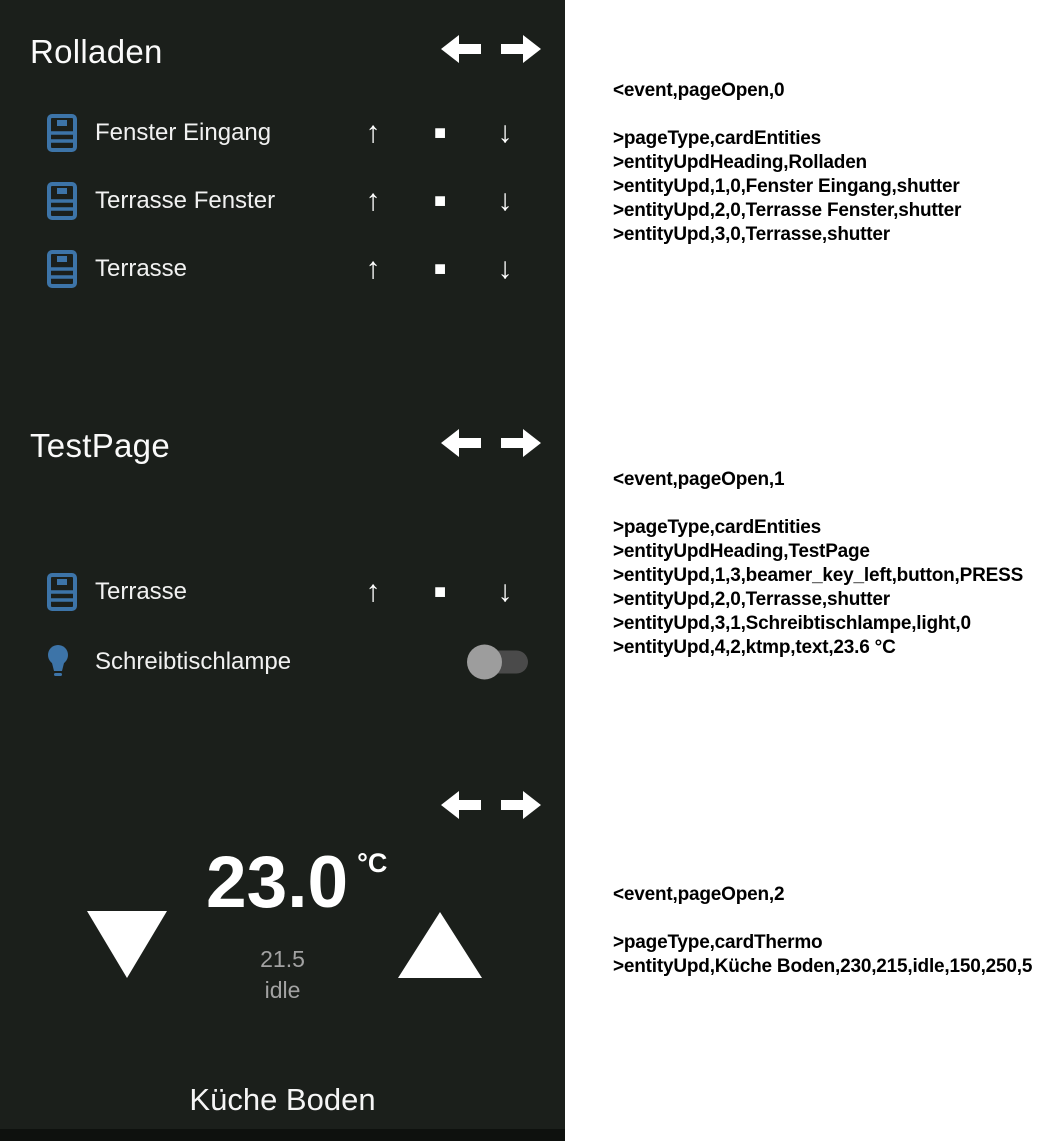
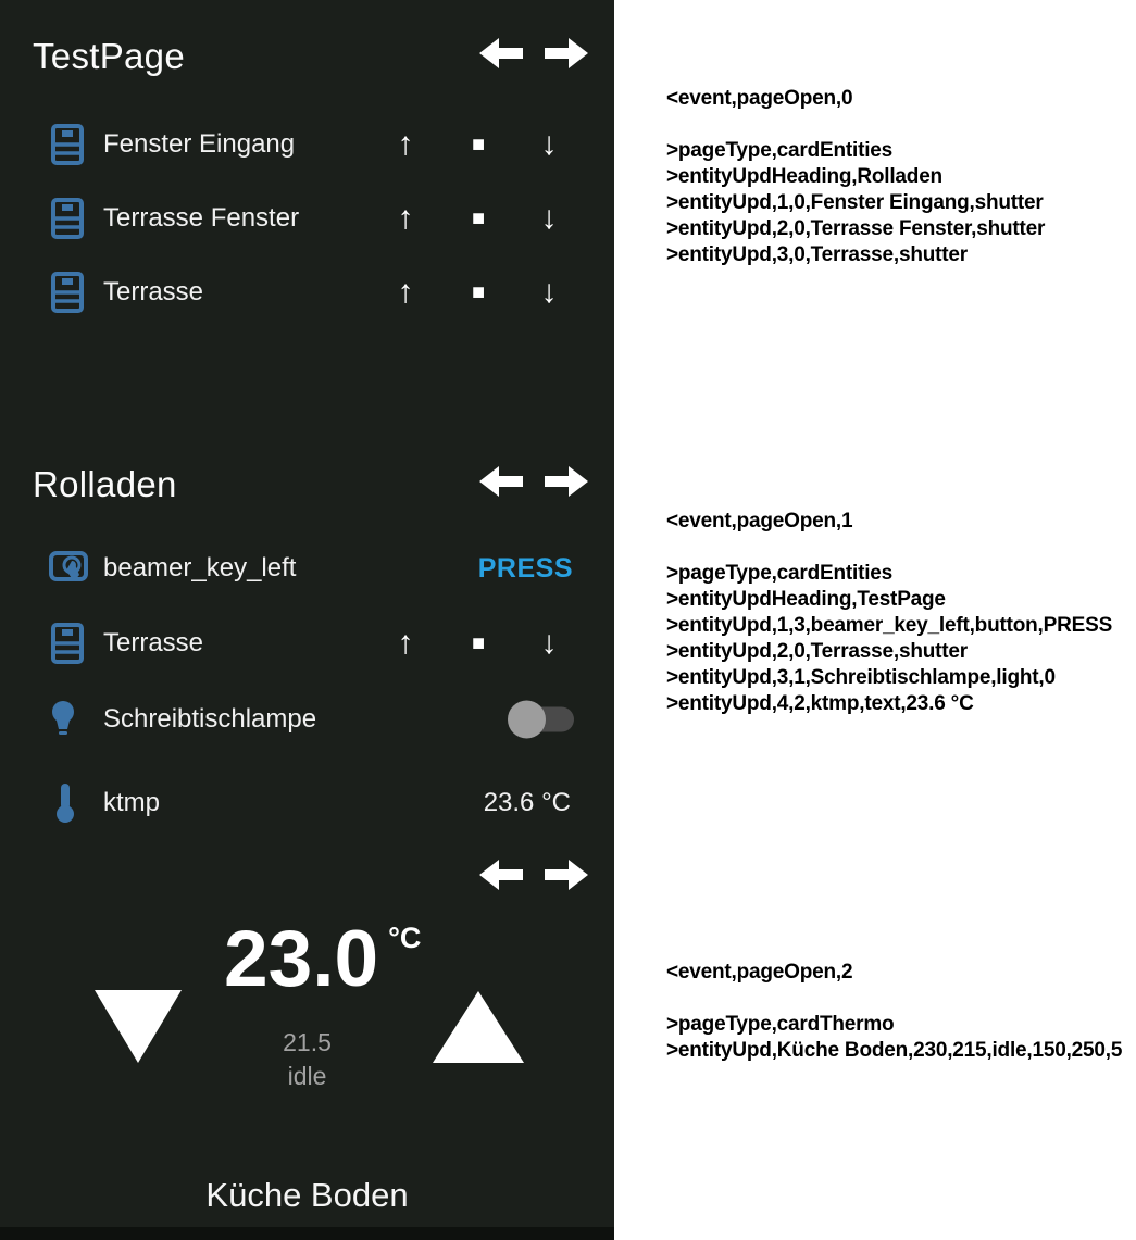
- Rolladen
+ TestPage
  Fenster Eingang
  ↑
  ■
  ↓
  Terrasse Fenster
  ↑
  ■
  ↓
  Terrasse
  ↑
  ■
  ↓
- TestPage
+ Rolladen
+ beamer_key_left
+ PRESS
  Terrasse
  ↑
  ■
  ↓
  Schreibtischlampe
+ ktmp
+ 23.6 °C
  23.0
  °C
  21.5
  idle
  Küche Boden
  <event,pageOpen,0
  >pageType,cardEntities
  >entityUpdHeading,Rolladen
  >entityUpd,1,0,Fenster Eingang,shutter
  >entityUpd,2,0,Terrasse Fenster,shutter
  >entityUpd,3,0,Terrasse,shutter
  <event,pageOpen,1
  >pageType,cardEntities
  >entityUpdHeading,TestPage
  >entityUpd,1,3,beamer_key_left,button,PRESS
  >entityUpd,2,0,Terrasse,shutter
  >entityUpd,3,1,Schreibtischlampe,light,0
  >entityUpd,4,2,ktmp,text,23.6 °C
  <event,pageOpen,2
  >pageType,cardThermo
  >entityUpd,Küche Boden,230,215,idle,150,250,5
